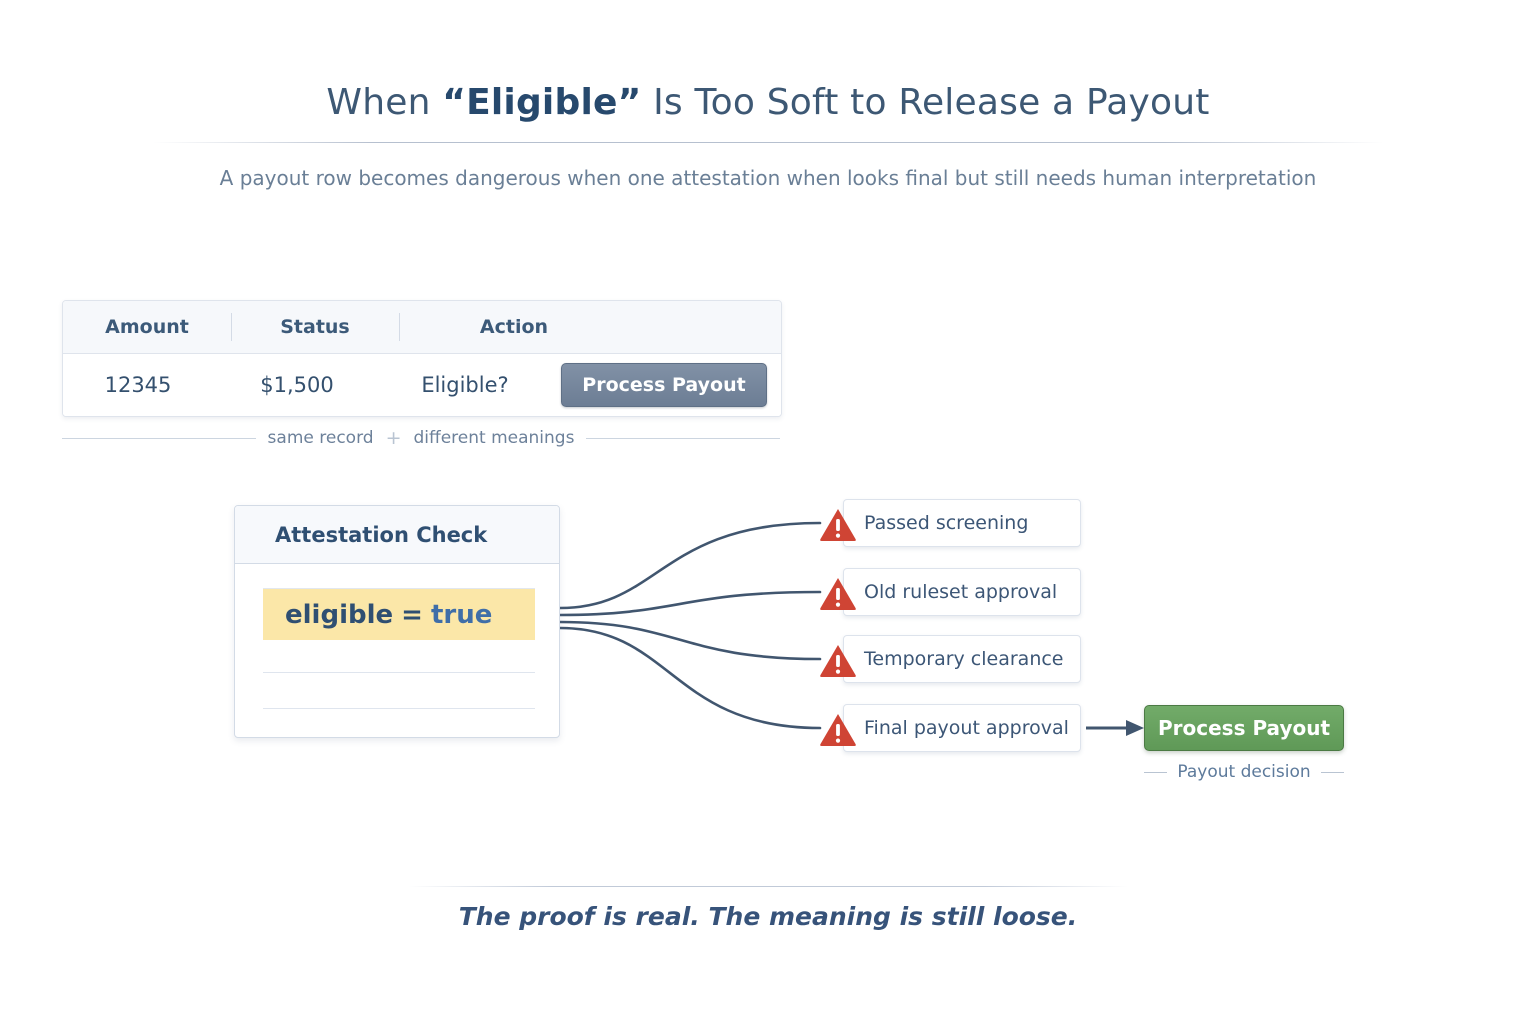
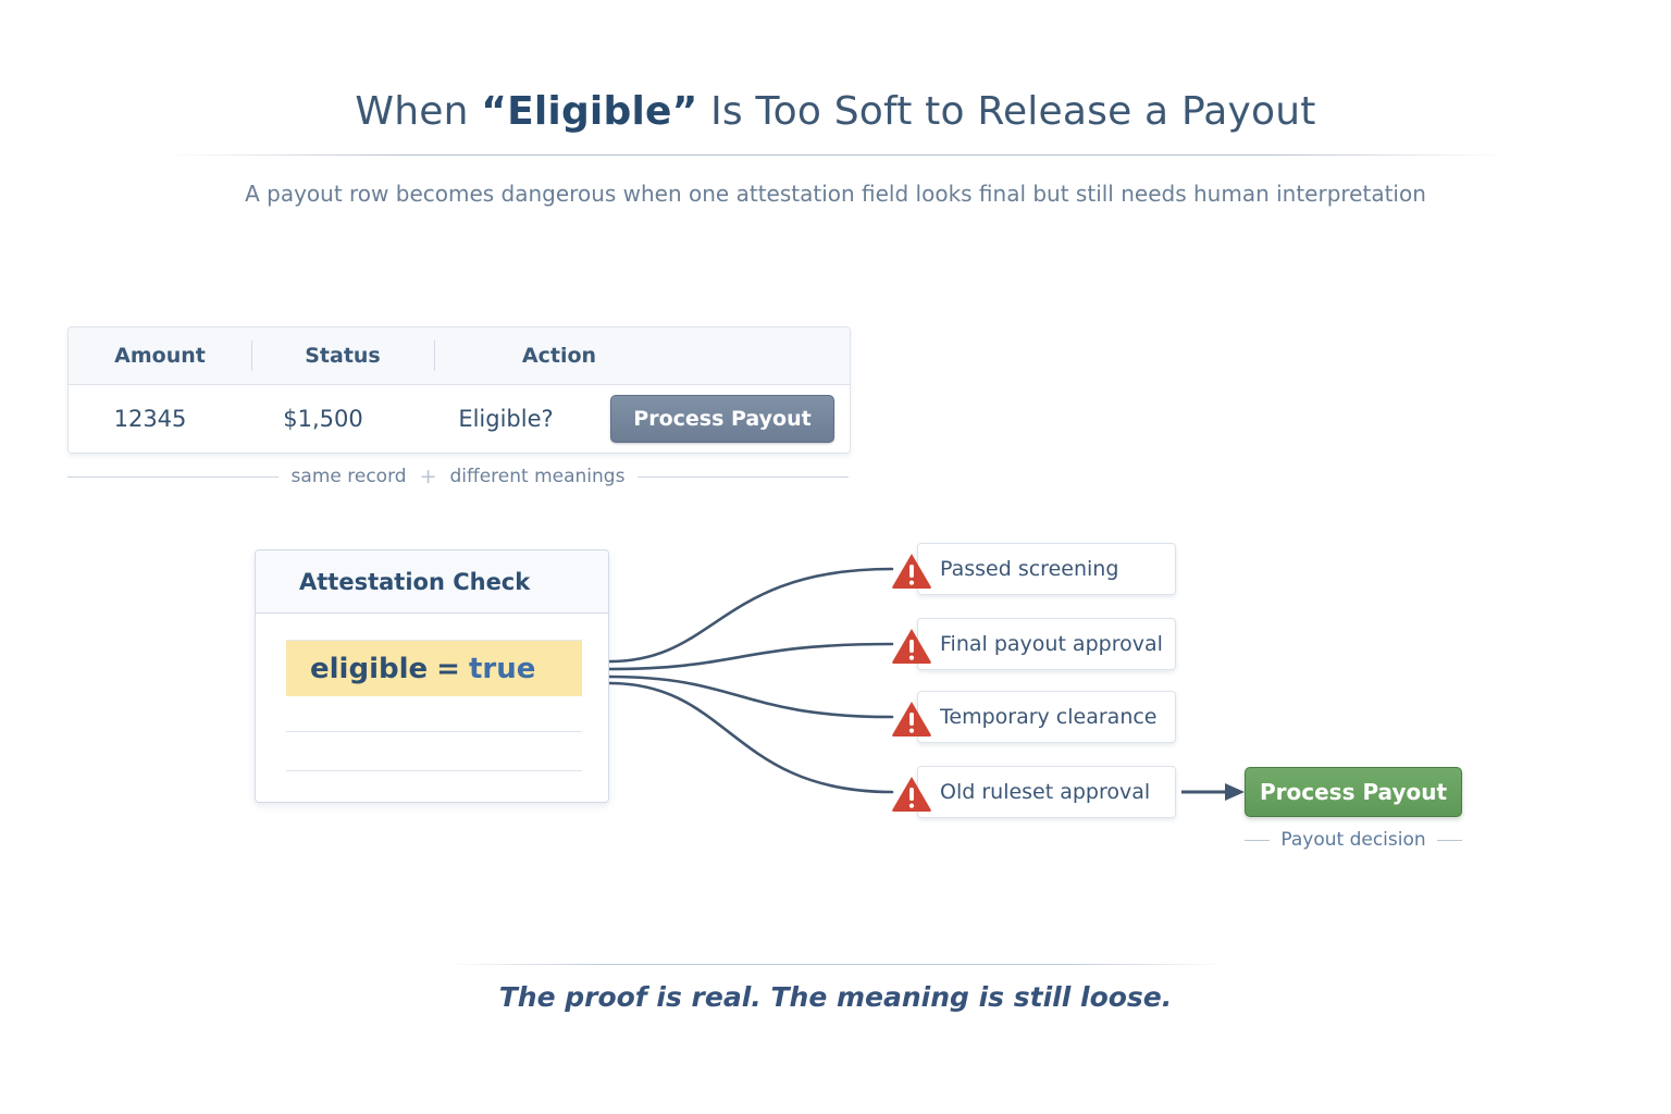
  When “Eligible” Is Too Soft to Release a Payout
- A payout row becomes dangerous when one attestation when looks final but still needs human interpretation
+ A payout row becomes dangerous when one attestation field looks final but still needs human interpretation
  Amount
  Status
  Action
  12345
  $1,500
  Eligible?
  Process Payout
  same record
  +
  different meanings
  Attestation Check
  eligible
  =
  true
  Passed screening
- Old ruleset approval
+ Final payout approval
  Temporary clearance
- Final payout approval
+ Old ruleset approval
  Process Payout
  Payout decision
  The proof is real. The meaning is still loose.
